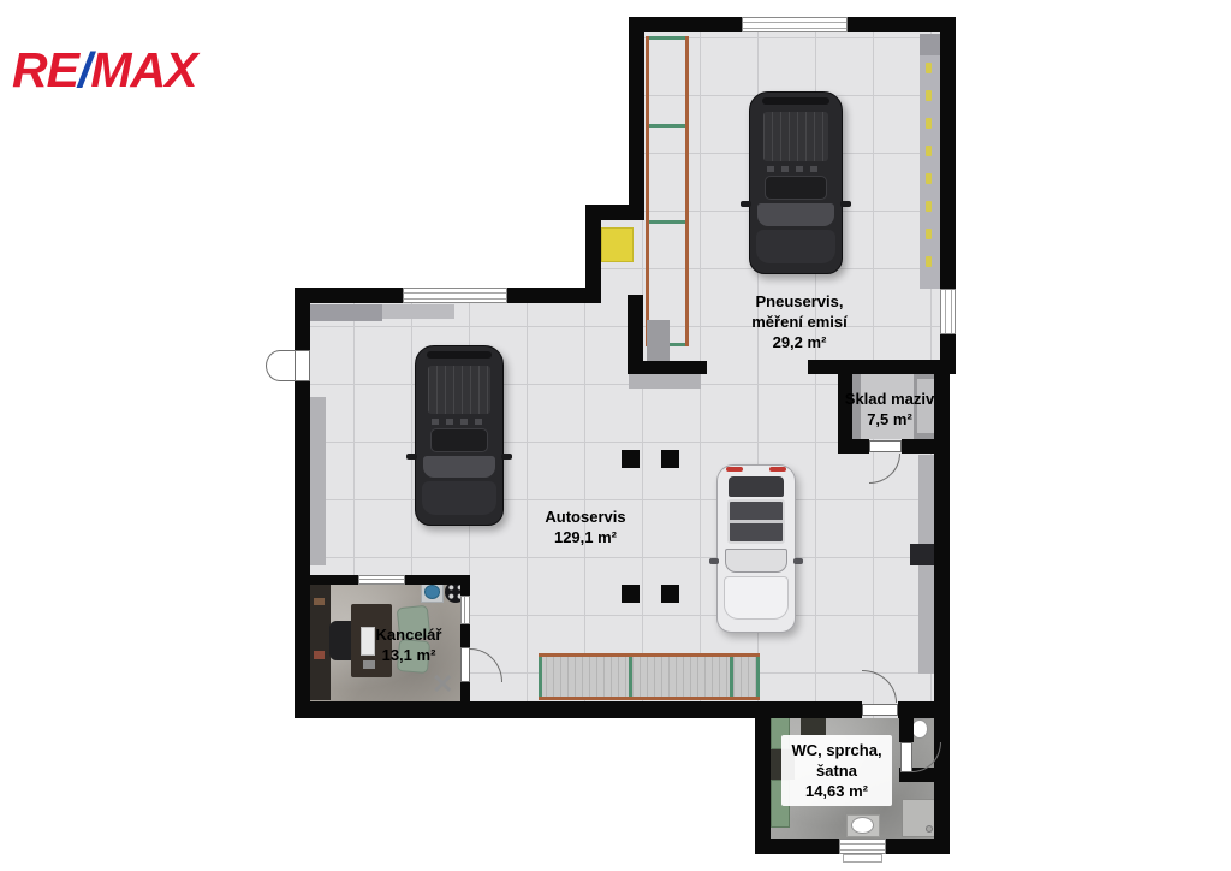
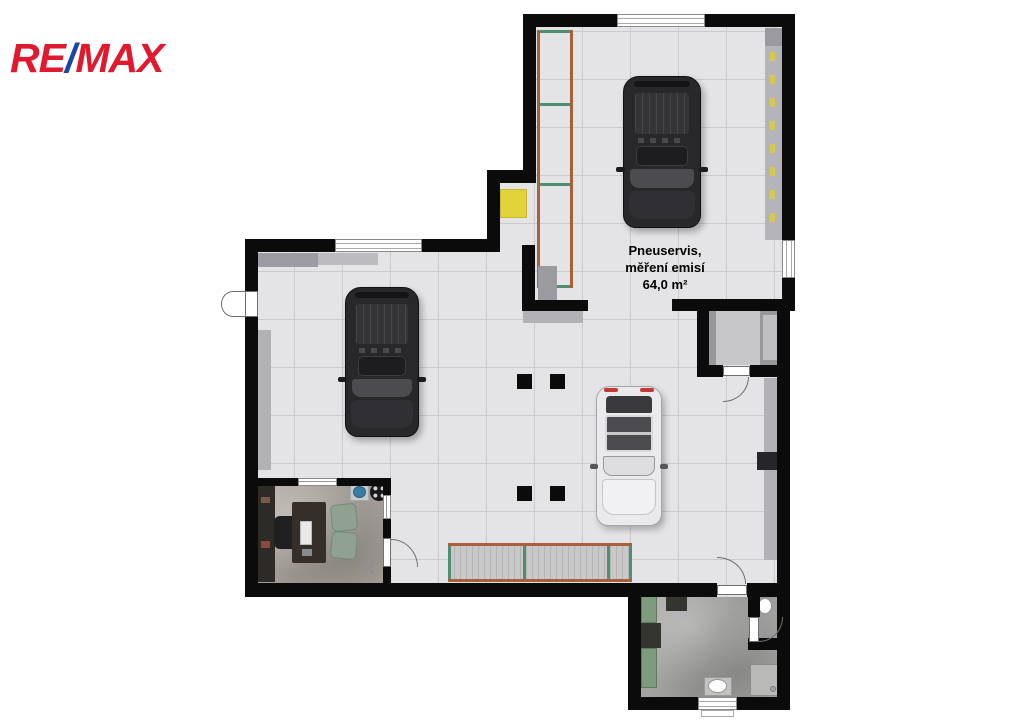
  RE/MAX
  Pneuservis,
  měření emisí
- 29,2 m²
+ 64,0 m²
- Sklad maziv
- 7,5 m²
- Autoservis
- 129,1 m²
- Kancelář
- 13,1 m²
- WC, sprcha,
- šatna
- 14,63 m²
